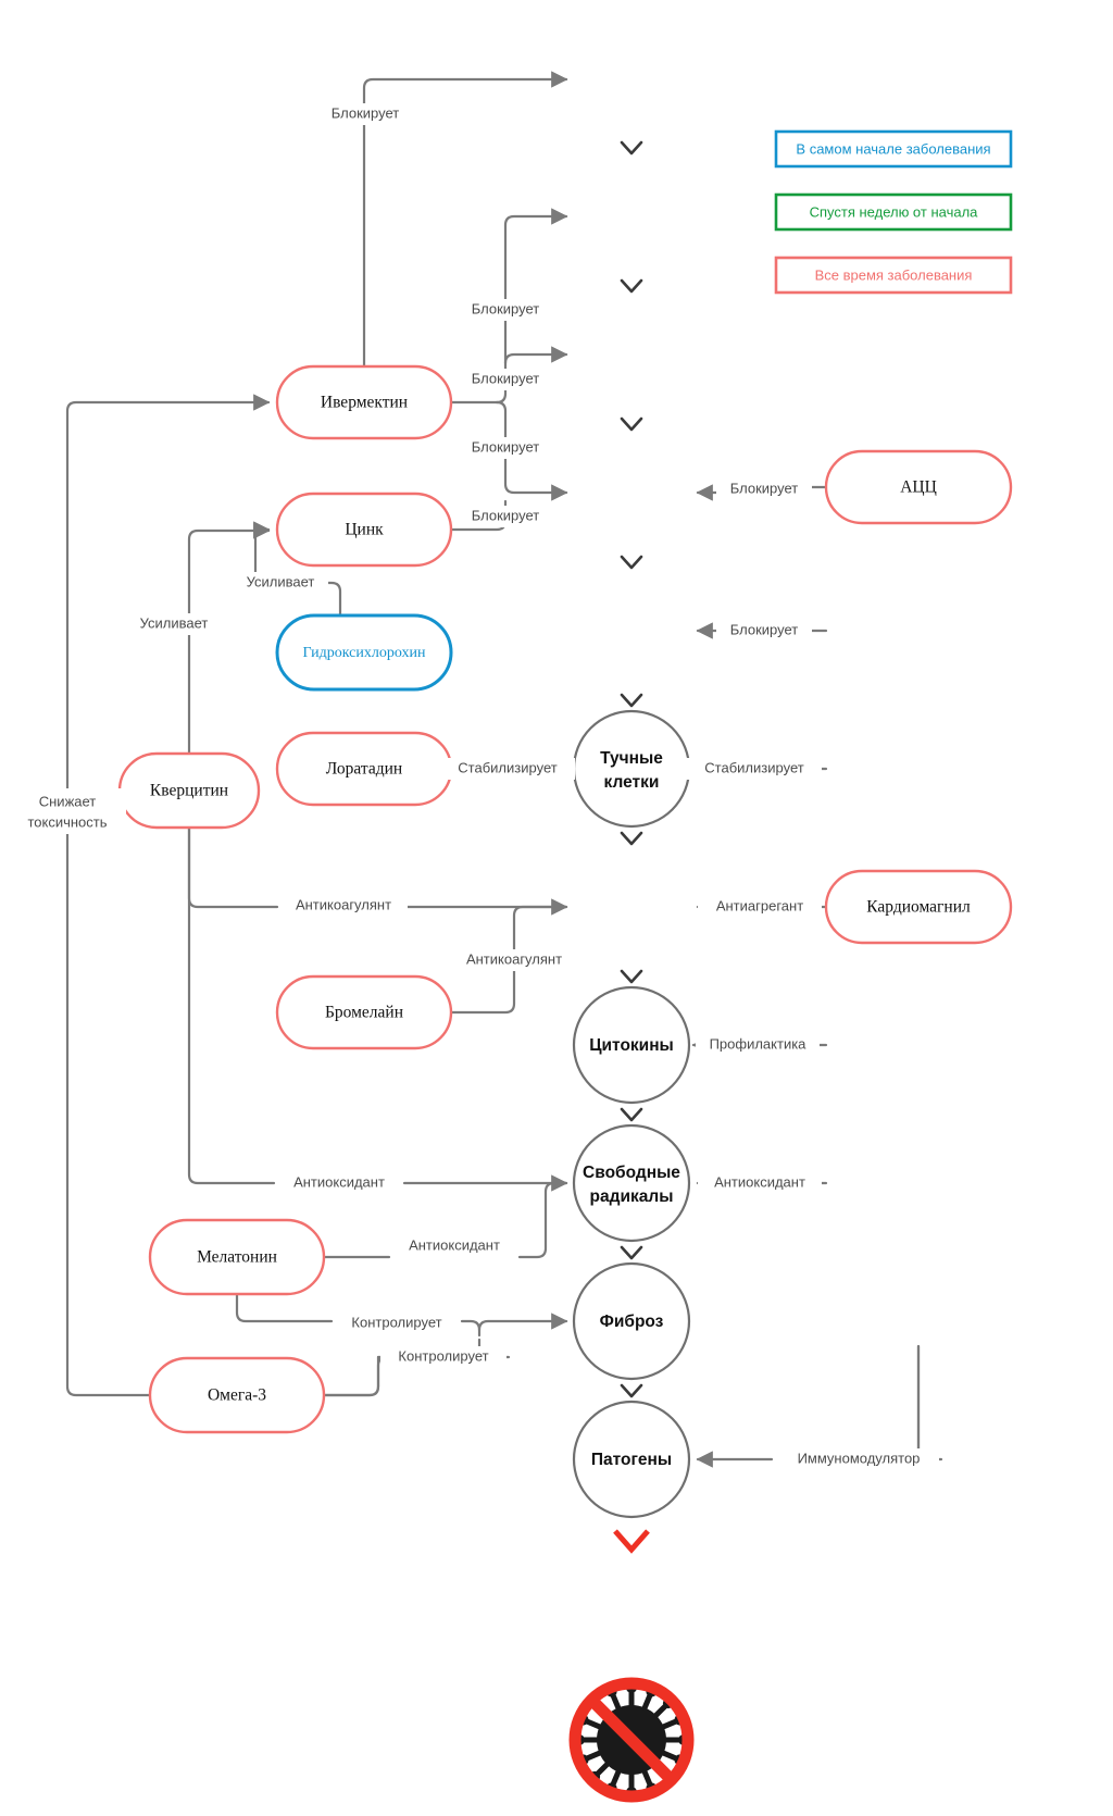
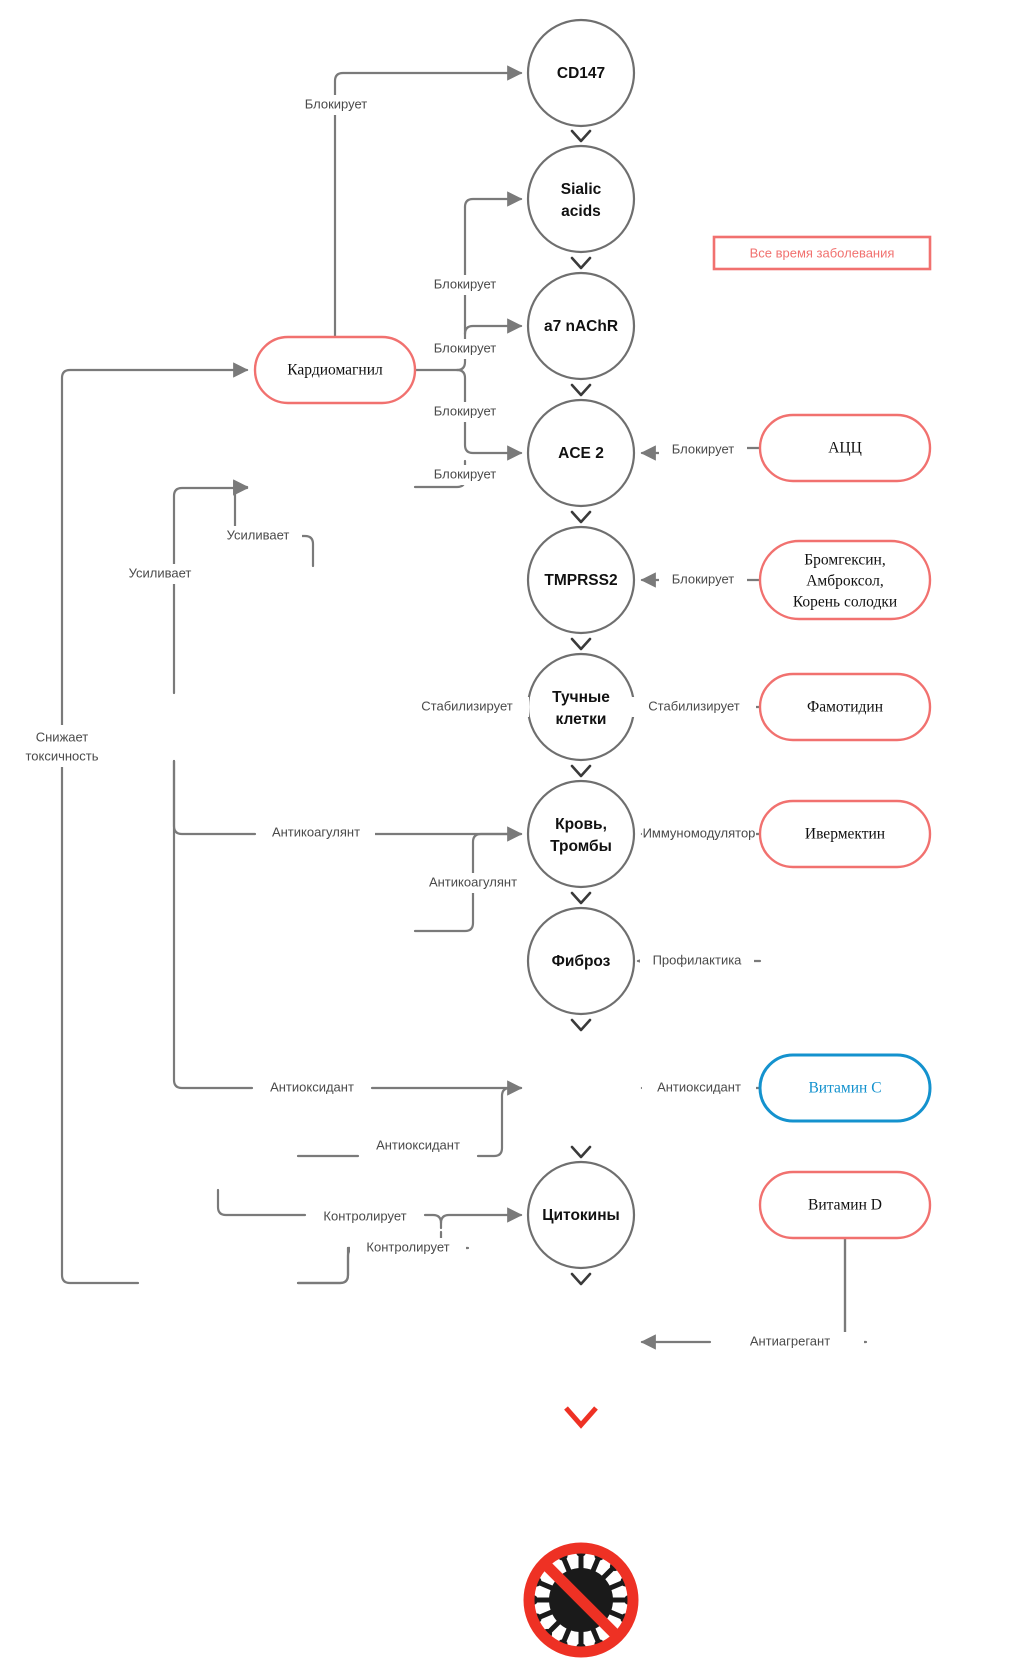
+ CD147
+ Sialic
+ acids
+ a7 nAChR
+ ACE 2
+ TMPRSS2
  Тучные
  клетки
+ Кровь,
+ Тромбы
- Цитокины
+ Фиброз
- Свободные
- радикалы
- Фиброз
+ Цитокины
- Патогены
- Ивермектин
+ Кардиомагнил
- Цинк
- Гидроксихлорохин
- Кверцитин
- Лоратадин
- Бромелайн
- Мелатонин
- Омега-3
  АЦЦ
+ Бромгексин,
+ Амброксол,
+ Корень солодки
+ Фамотидин
- Кардиомагнил
+ Ивермектин
+ Витамин С
+ Витамин D
  Блокирует
  Блокирует
  Блокирует
  Блокирует
  Блокирует
  Усиливает
  Усиливает
  Антикоагулянт
  Антикоагулянт
  Антиоксидант
  Антиоксидант
  Контролирует
  Контролирует
  Снижает
  токсичность
  Блокирует
  Блокирует
  Стабилизирует
  Стабилизирует
- Антиагрегант
+ Иммуномодулятор
  Профилактика
  Антиоксидант
- Иммуномодулятор
+ Антиагрегант
- В самом начале заболевания
- Спустя неделю от начала
  Все время заболевания
